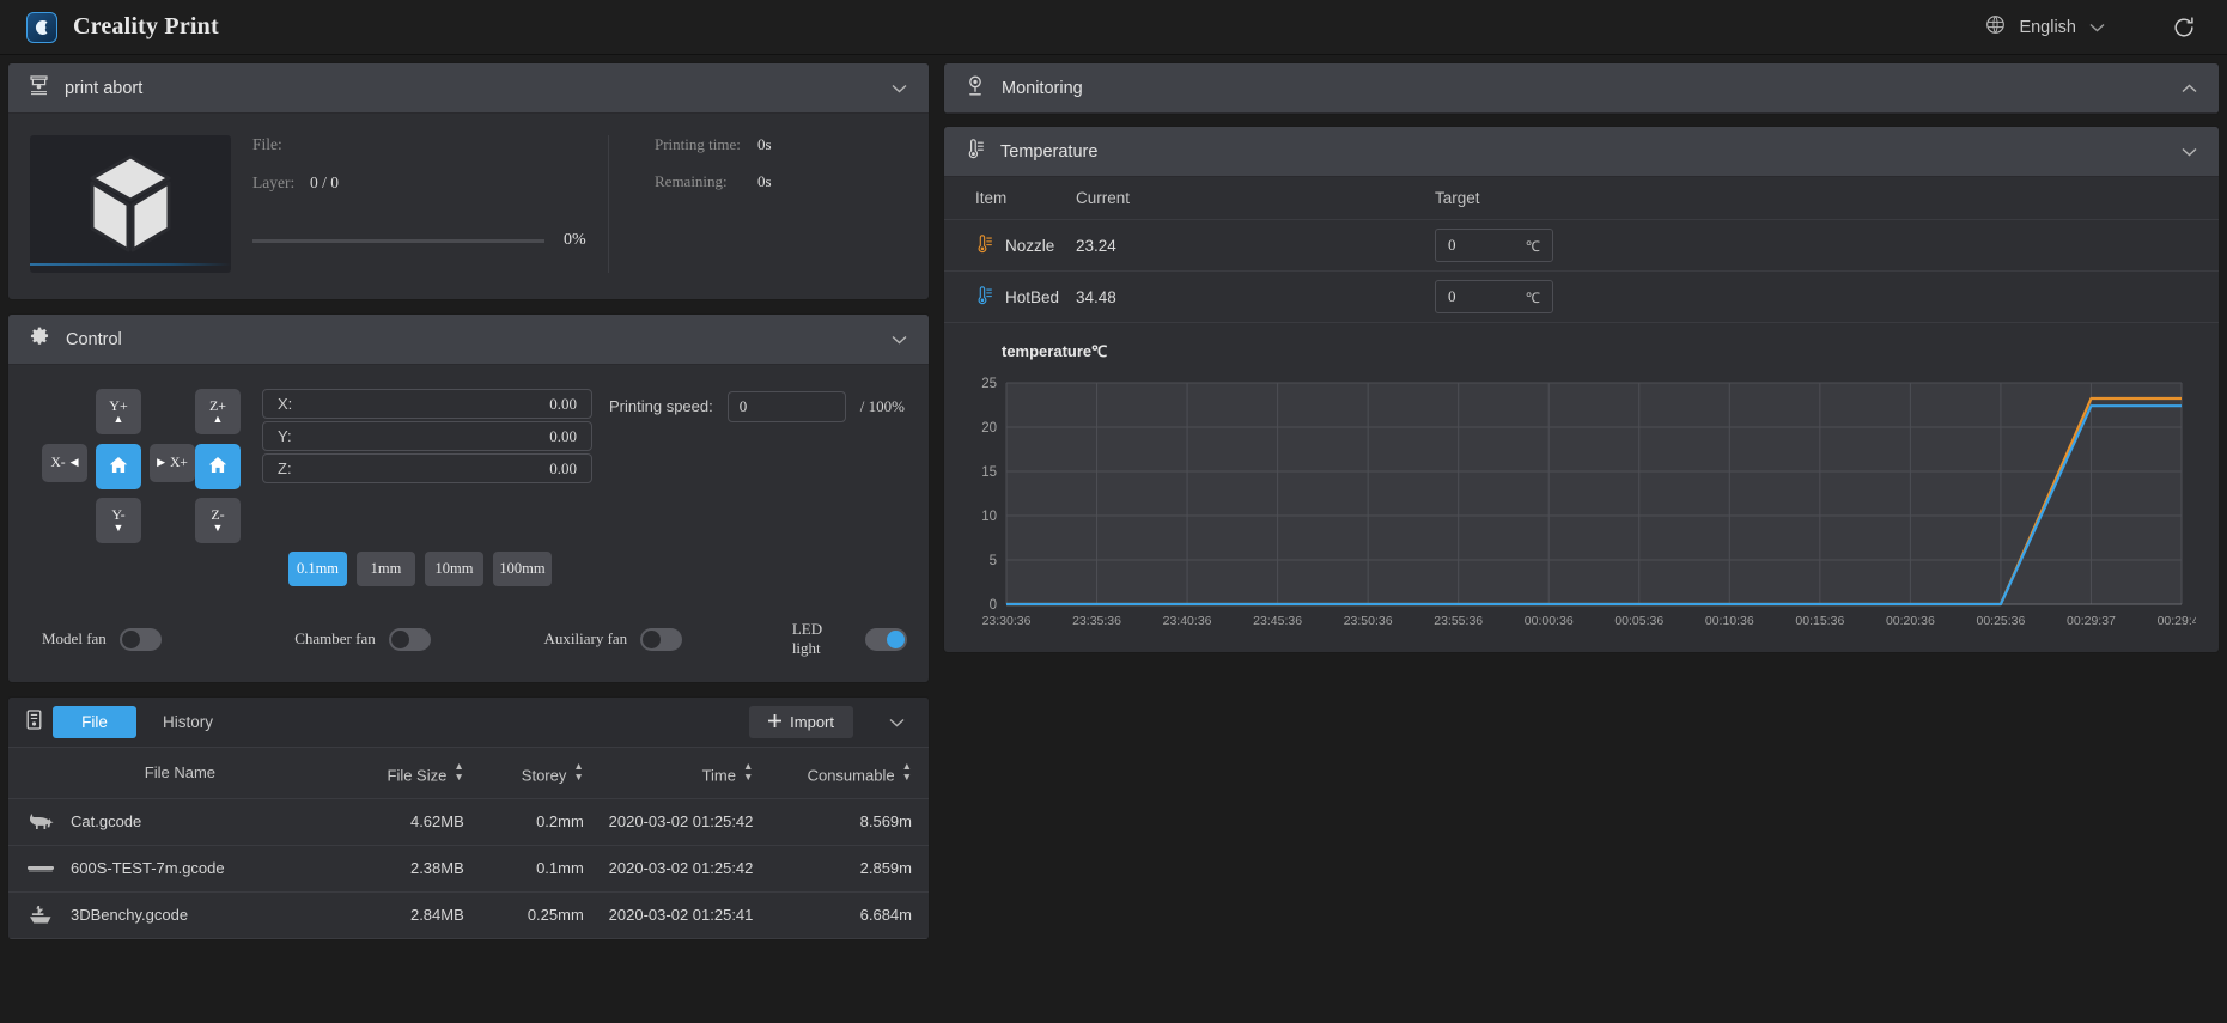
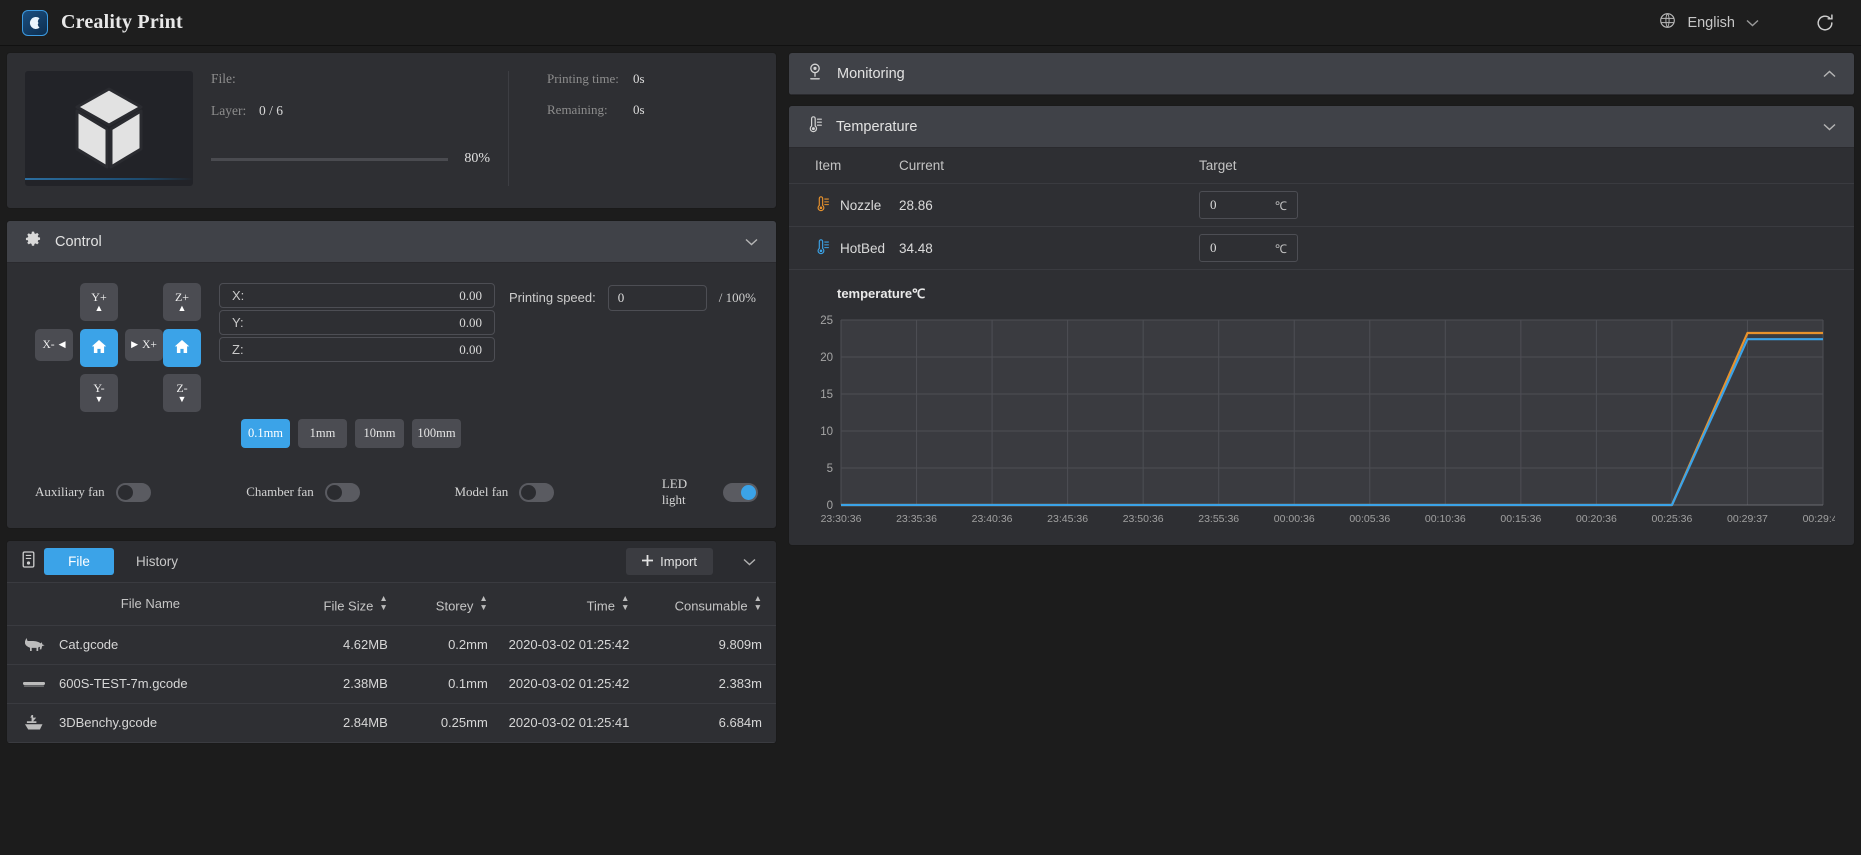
  Creality Print
  English
- print abort
  File:
  Layer:
- 0 / 0
+ 0 / 6
- 0%
+ 80%
  Printing time:
  0s
  Remaining:
  0s
  Control
  Y+
  ▲
  Z+
  ▲
  X-
  ◀
  ▶
  X+
  Y-
  ▼
  Z-
  ▼
  X:
  0.00
  Y:
  0.00
  Z:
  0.00
  Printing speed:
  0
  / 100%
  0.1mm
  1mm
  10mm
  100mm
- Model fan
+ Auxiliary fan
  Chamber fan
- Auxiliary fan
+ Model fan
  LED light
  File
  History
  Import
  File Name	File Size▲▼	Storey▲▼	Time▲▼	Consumable▲▼
- Cat.gcode	4.62MB	0.2mm	2020-03-02 01:25:42	8.569m
+ Cat.gcode	4.62MB	0.2mm	2020-03-02 01:25:42	9.809m
- 600S-TEST-7m.gcode	2.38MB	0.1mm	2020-03-02 01:25:42	2.859m
+ 600S-TEST-7m.gcode	2.38MB	0.1mm	2020-03-02 01:25:42	2.383m
  3DBenchy.gcode	2.84MB	0.25mm	2020-03-02 01:25:41	6.684m
  Monitoring
  Temperature
  Item	Current	Target
- Nozzle	23.24	0 ℃
+ Nozzle	28.86	0 ℃
  HotBed	34.48	0 ℃
  temperature℃
  0
  5
  10
  15
  20
  25
  23:30:36
  23:35:36
  23:40:36
  23:45:36
  23:50:36
  23:55:36
  00:00:36
  00:05:36
  00:10:36
  00:15:36
  00:20:36
  00:25:36
  00:29:37
  00:29:4
